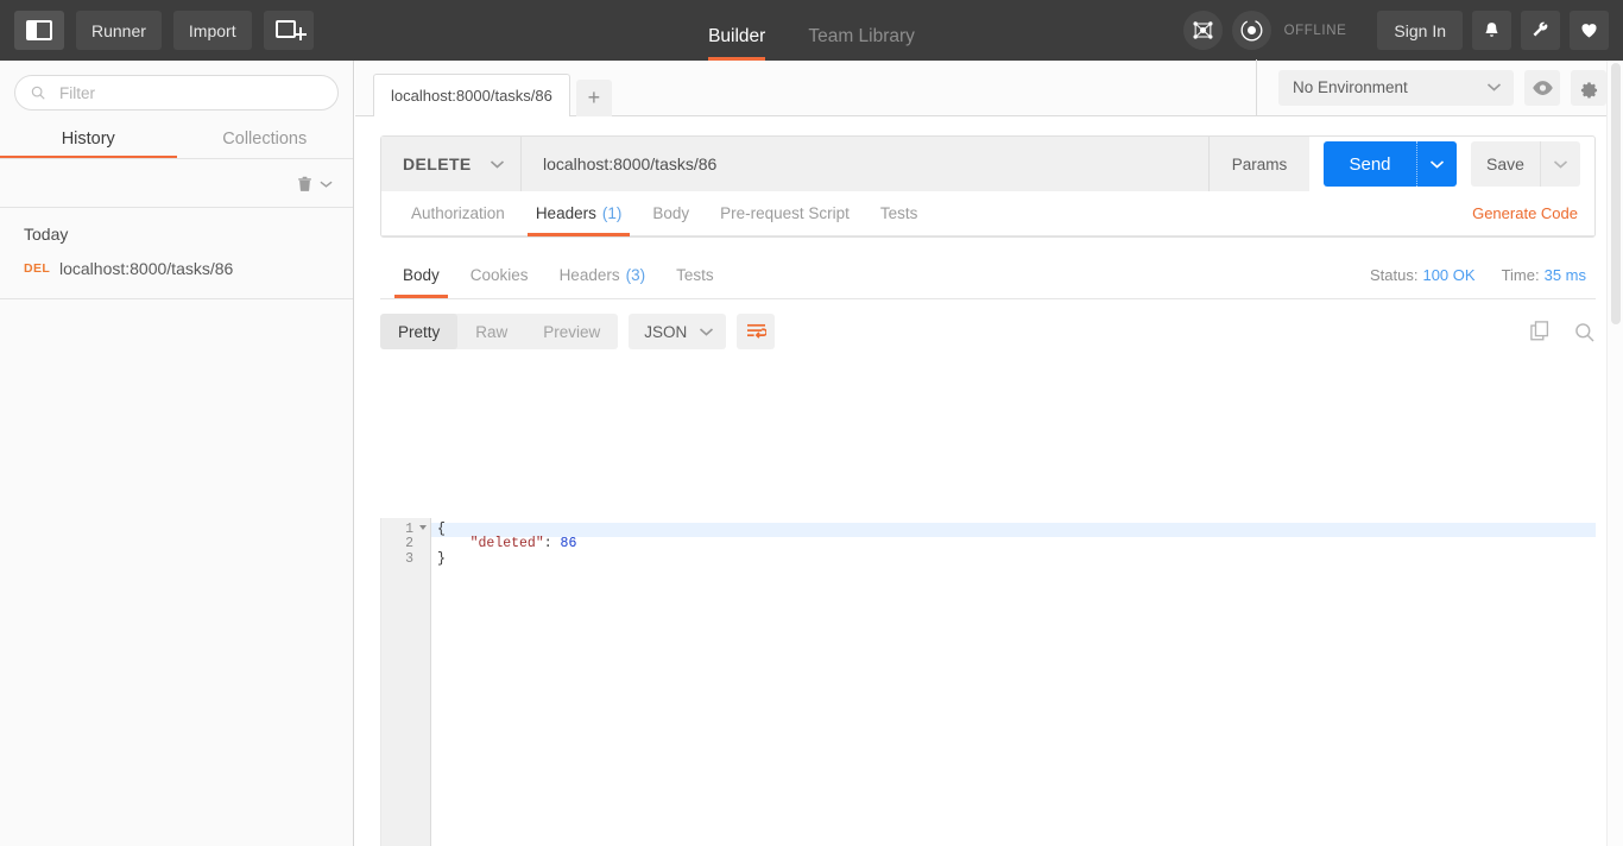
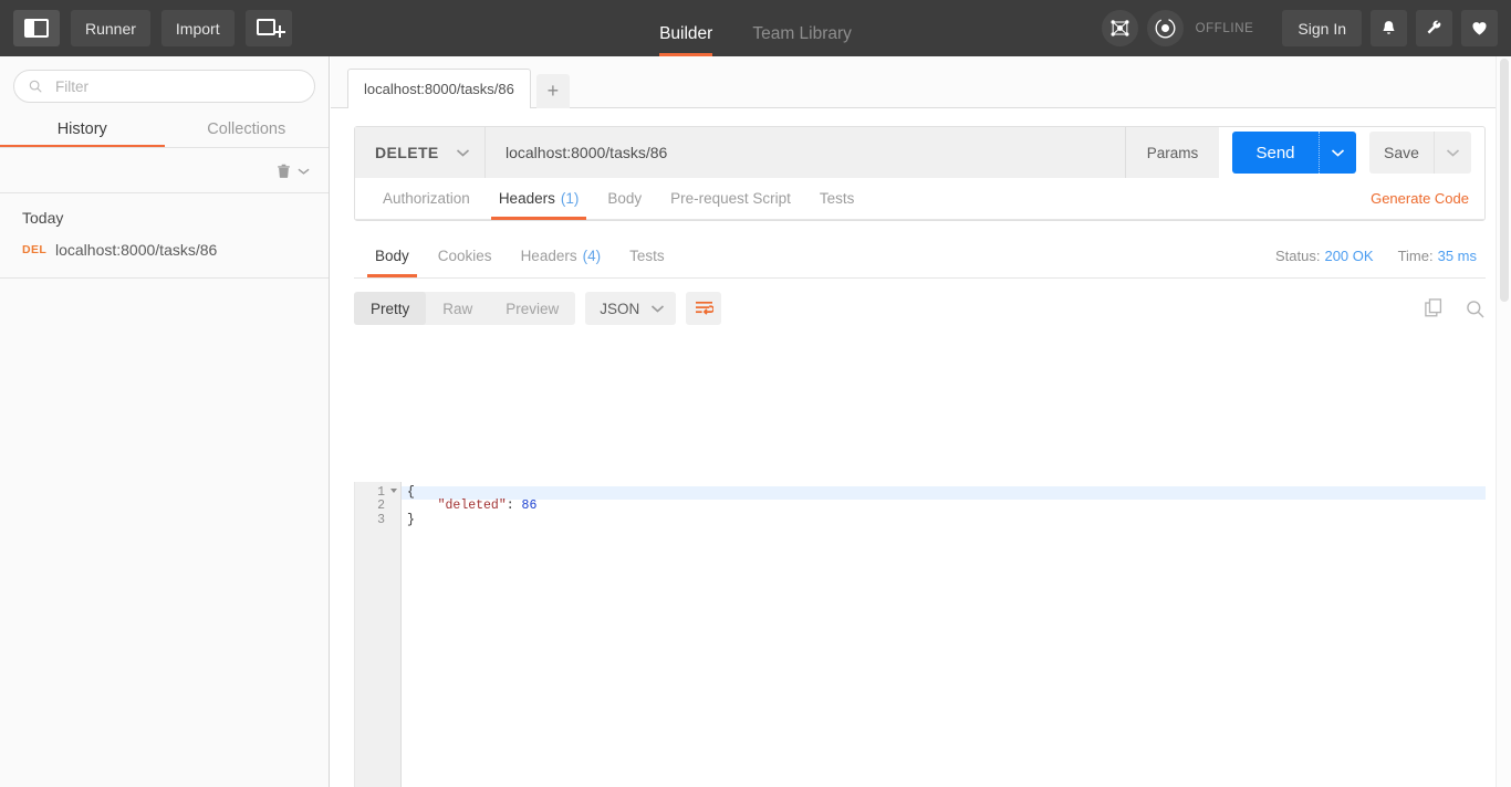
  Runner
  Import
  Builder
  Team Library
  OFFLINE
  Sign In
  Filter
  History
  Collections
  Today
  DEL
  localhost:8000/tasks/86
  localhost:8000/tasks/86
  +
- No Environment
  DELETE
  localhost:8000/tasks/86
  Params
  Send
  Save
  Authorization
  Headers
  (1)
  Body
  Pre-request Script
  Tests
  Generate Code
  Body
  Cookies
  Headers
- (3)
+ (4)
  Tests
- Status: 100 OK
+ Status: 200 OK
  Time: 35 ms
  Pretty
  Raw
  Preview
  JSON
  1
  2
  3
  {
  "deleted": 86
  }
